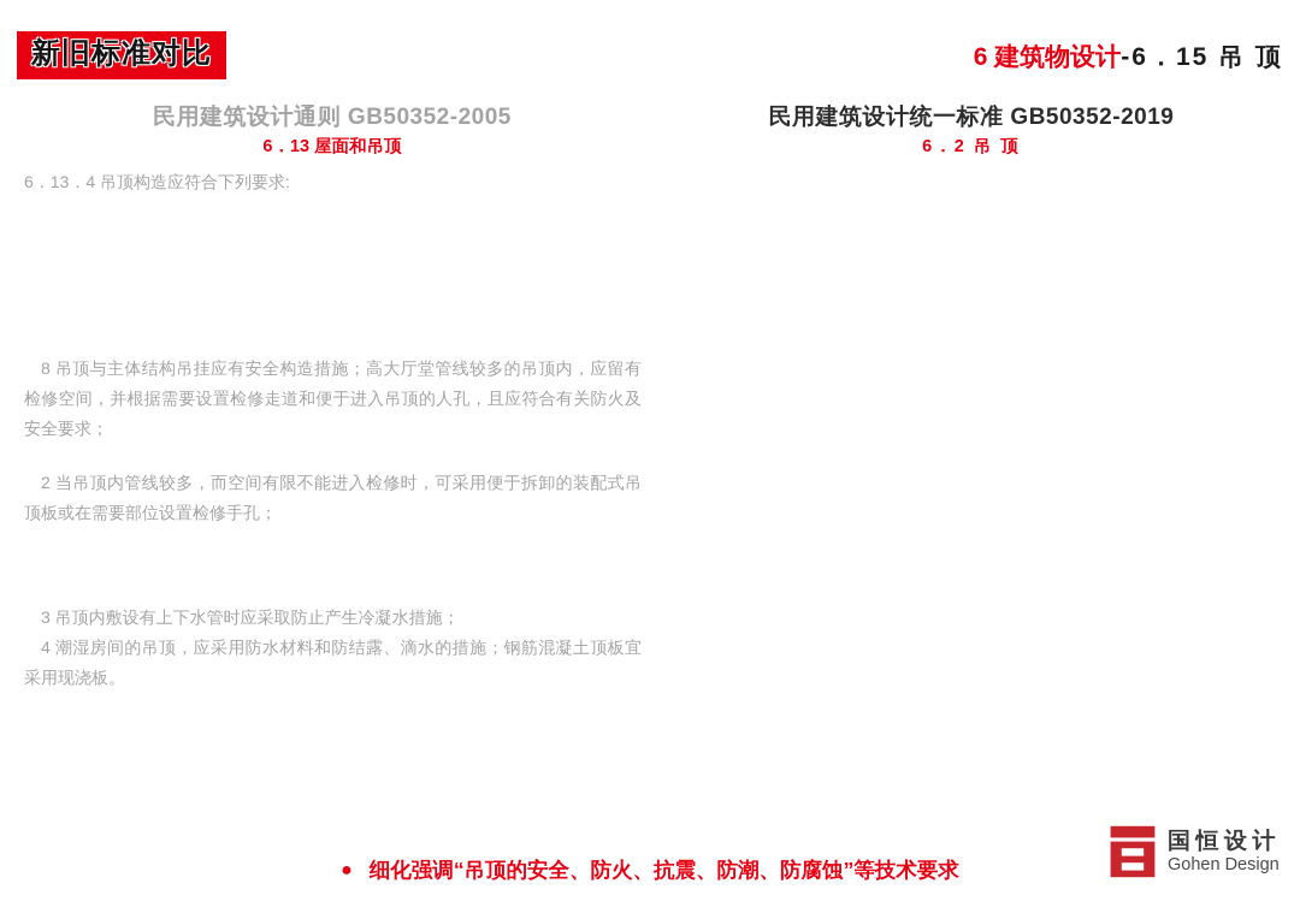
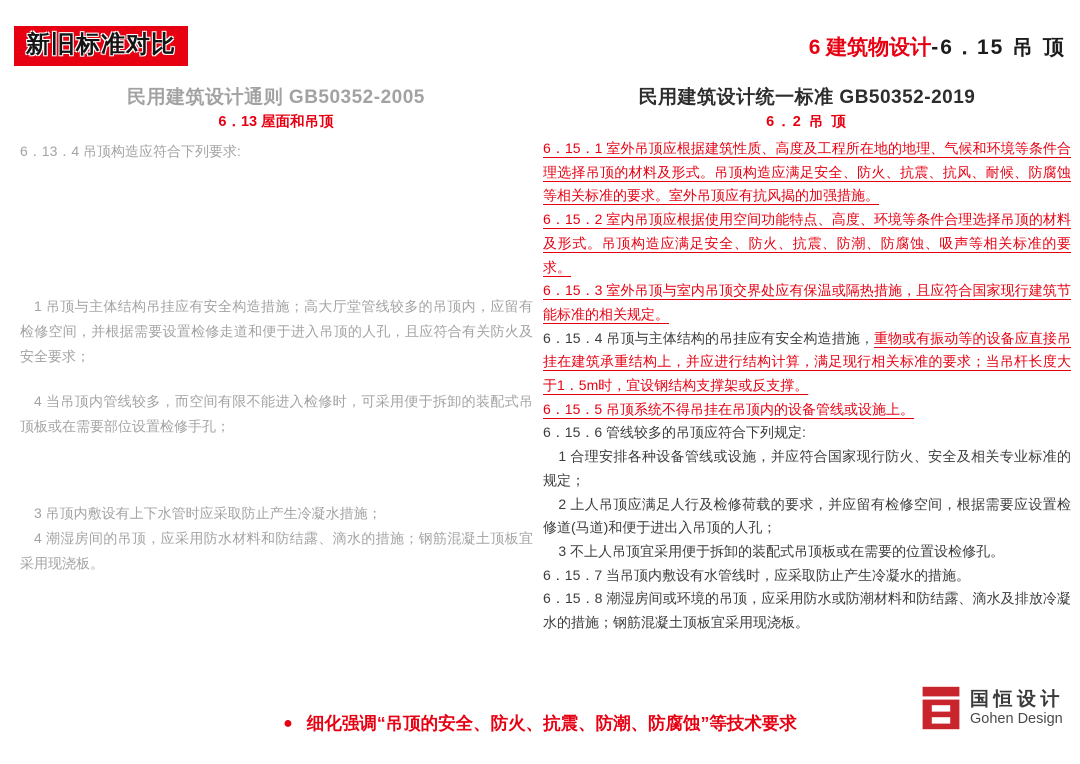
  新旧标准对比
  6 建筑物设计-6．15 吊 顶
  民用建筑设计通则 GB50352-2005
  6．13 屋面和吊顶
  民用建筑设计统一标准 GB50352-2019
  6．2 吊 顶
  6．13．4 吊顶构造应符合下列要求:
- 8 吊顶与主体结构吊挂应有安全构造措施；高大厅堂管线较多的吊顶内，应留有检修空间，并根据需要设置检修走道和便于进入吊顶的人孔，且应符合有关防火及安全要求；
+ 1 吊顶与主体结构吊挂应有安全构造措施；高大厅堂管线较多的吊顶内，应留有检修空间，并根据需要设置检修走道和便于进入吊顶的人孔，且应符合有关防火及安全要求；
- 2 当吊顶内管线较多，而空间有限不能进入检修时，可采用便于拆卸的装配式吊顶板或在需要部位设置检修手孔；
+ 4 当吊顶内管线较多，而空间有限不能进入检修时，可采用便于拆卸的装配式吊顶板或在需要部位设置检修手孔；
  3 吊顶内敷设有上下水管时应采取防止产生冷凝水措施；
  4 潮湿房间的吊顶，应采用防水材料和防结露、滴水的措施；钢筋混凝土顶板宜采用现浇板。
+ 6．15．1 室外吊顶应根据建筑性质、高度及工程所在地的地理、气候和环境等条件合理选择吊顶的材料及形式。吊顶构造应满足安全、防火、抗震、抗风、耐候、防腐蚀等相关标准的要求。室外吊顶应有抗风揭的加强措施。
+ 6．15．2 室内吊顶应根据使用空间功能特点、高度、环境等条件合理选择吊顶的材料及形式。吊顶构造应满足安全、防火、抗震、防潮、防腐蚀、吸声等相关标准的要求。
+ 6．15．3 室外吊顶与室内吊顶交界处应有保温或隔热措施，且应符合国家现行建筑节能标准的相关规定。
+ 6．15．4 吊顶与主体结构的吊挂应有安全构造措施，重物或有振动等的设备应直接吊挂在建筑承重结构上，并应进行结构计算，满足现行相关标准的要求；当吊杆长度大于1．5m时，宜设钢结构支撑架或反支撑。
+ 6．15．5 吊顶系统不得吊挂在吊顶内的设备管线或设施上。
+ 6．15．6 管线较多的吊顶应符合下列规定:
+ 1 合理安排各种设备管线或设施，并应符合国家现行防火、安全及相关专业标准的规定；
+ 2 上人吊顶应满足人行及检修荷载的要求，并应留有检修空间，根据需要应设置检修道(马道)和便于进出入吊顶的人孔；
+ 3 不上人吊顶宜采用便于拆卸的装配式吊顶板或在需要的位置设检修孔。
+ 6．15．7 当吊顶内敷设有水管线时，应采取防止产生冷凝水的措施。
+ 6．15．8 潮湿房间或环境的吊顶，应采用防水或防潮材料和防结露、滴水及排放冷凝水的措施；钢筋混凝土顶板宜采用现浇板。
  ● 细化强调“吊顶的安全、防火、抗震、防潮、防腐蚀”等技术要求
  国恒设计
  Gohen Design
